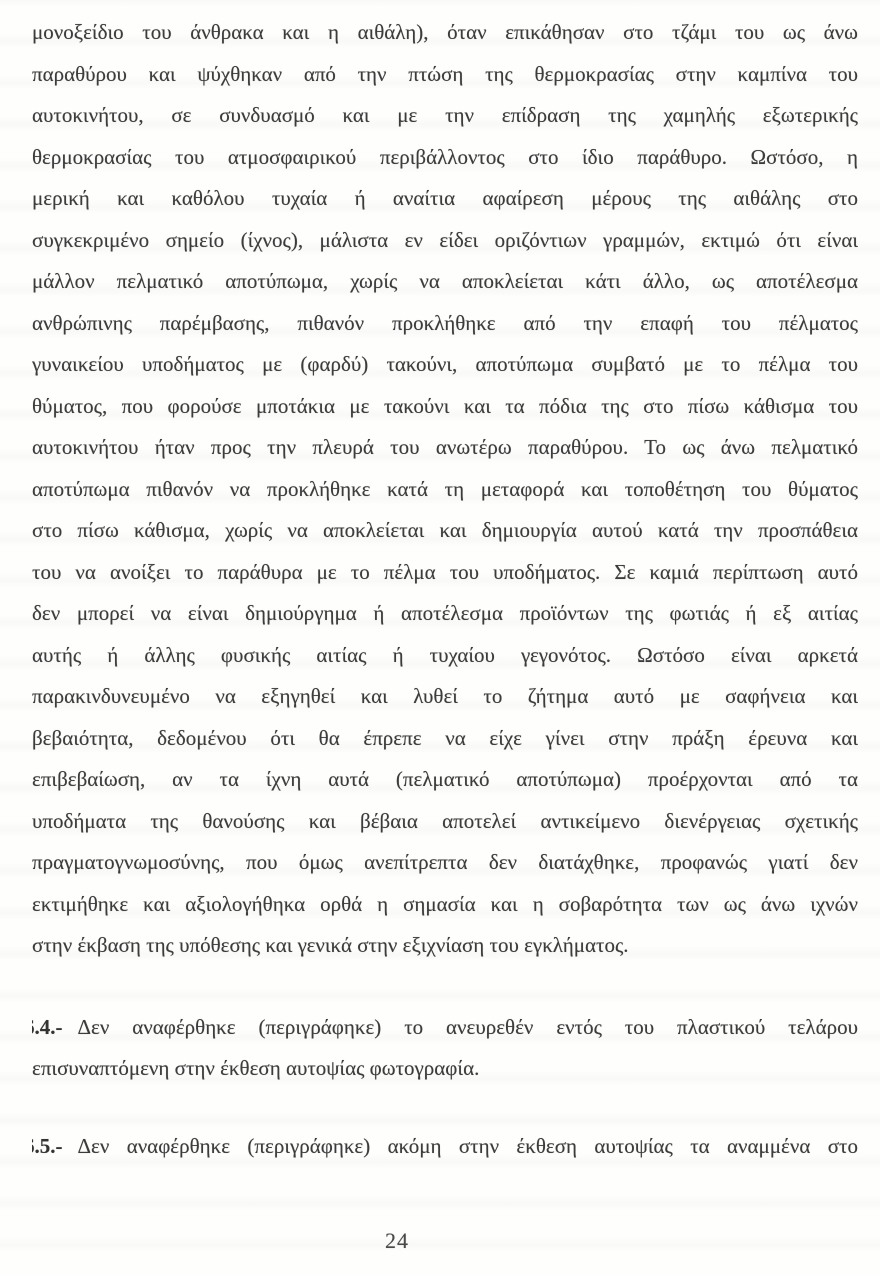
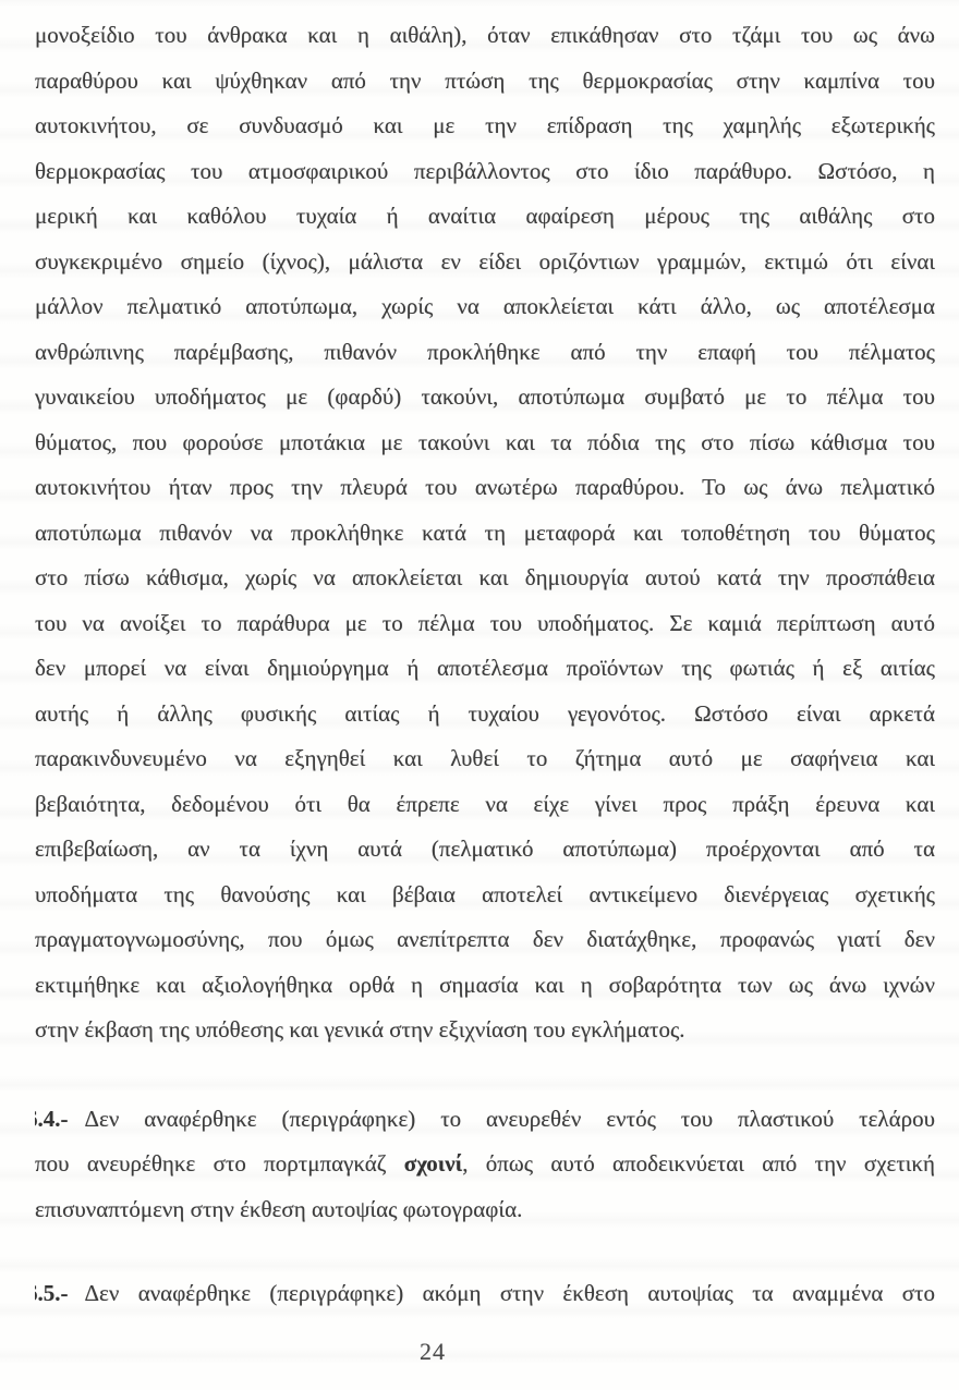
  μονοξείδιο του άνθρακα και η αιθάλη), όταν επικάθησαν στο τζάμι του ως άνω
  παραθύρου και ψύχθηκαν από την πτώση της θερμοκρασίας στην καμπίνα του
  αυτοκινήτου, σε συνδυασμό και με την επίδραση της χαμηλής εξωτερικής
  θερμοκρασίας του ατμοσφαιρικού περιβάλλοντος στο ίδιο παράθυρο. Ωστόσο, η
  μερική και καθόλου τυχαία ή αναίτια αφαίρεση μέρους της αιθάλης στο
  συγκεκριμένο σημείο (ίχνος), μάλιστα εν είδει οριζόντιων γραμμών, εκτιμώ ότι είναι
  μάλλον πελματικό αποτύπωμα, χωρίς να αποκλείεται κάτι άλλο, ως αποτέλεσμα
  ανθρώπινης παρέμβασης, πιθανόν προκλήθηκε από την επαφή του πέλματος
  γυναικείου υποδήματος με (φαρδύ) τακούνι, αποτύπωμα συμβατό με το πέλμα του
  θύματος, που φορούσε μποτάκια με τακούνι και τα πόδια της στο πίσω κάθισμα του
  αυτοκινήτου ήταν προς την πλευρά του ανωτέρω παραθύρου. Το ως άνω πελματικό
  αποτύπωμα πιθανόν να προκλήθηκε κατά τη μεταφορά και τοποθέτηση του θύματος
  στο πίσω κάθισμα, χωρίς να αποκλείεται και δημιουργία αυτού κατά την προσπάθεια
  του να ανοίξει το παράθυρα με το πέλμα του υποδήματος. Σε καμιά περίπτωση αυτό
  δεν μπορεί να είναι δημιούργημα ή αποτέλεσμα προϊόντων της φωτιάς ή εξ αιτίας
  αυτής ή άλλης φυσικής αιτίας ή τυχαίου γεγονότος. Ωστόσο είναι αρκετά
  παρακινδυνευμένο να εξηγηθεί και λυθεί το ζήτημα αυτό με σαφήνεια και
- βεβαιότητα, δεδομένου ότι θα έπρεπε να είχε γίνει στην πράξη έρευνα και
+ βεβαιότητα, δεδομένου ότι θα έπρεπε να είχε γίνει προς πράξη έρευνα και
  επιβεβαίωση, αν τα ίχνη αυτά (πελματικό αποτύπωμα) προέρχονται από τα
  υποδήματα της θανούσης και βέβαια αποτελεί αντικείμενο διενέργειας σχετικής
  πραγματογνωμοσύνης, που όμως ανεπίτρεπτα δεν διατάχθηκε, προφανώς γιατί δεν
  εκτιμήθηκε και αξιολογήθηκα ορθά η σημασία και η σοβαρότητα των ως άνω ιχνών
  στην έκβαση της υπόθεσης και γενικά στην εξιχνίαση του εγκλήματος.
  .4.- Δεν αναφέρθηκε (περιγράφηκε) το ανευρεθέν εντός του πλαστικού τελάρου
+ που ανευρέθηκε στο πορτμπαγκάζ σχοινί, όπως αυτό αποδεικνύεται από την σχετική
  επισυναπτόμενη στην έκθεση αυτοψίας φωτογραφία.
  .5.- Δεν αναφέρθηκε (περιγράφηκε) ακόμη στην έκθεση αυτοψίας τα αναμμένα στο
  24
